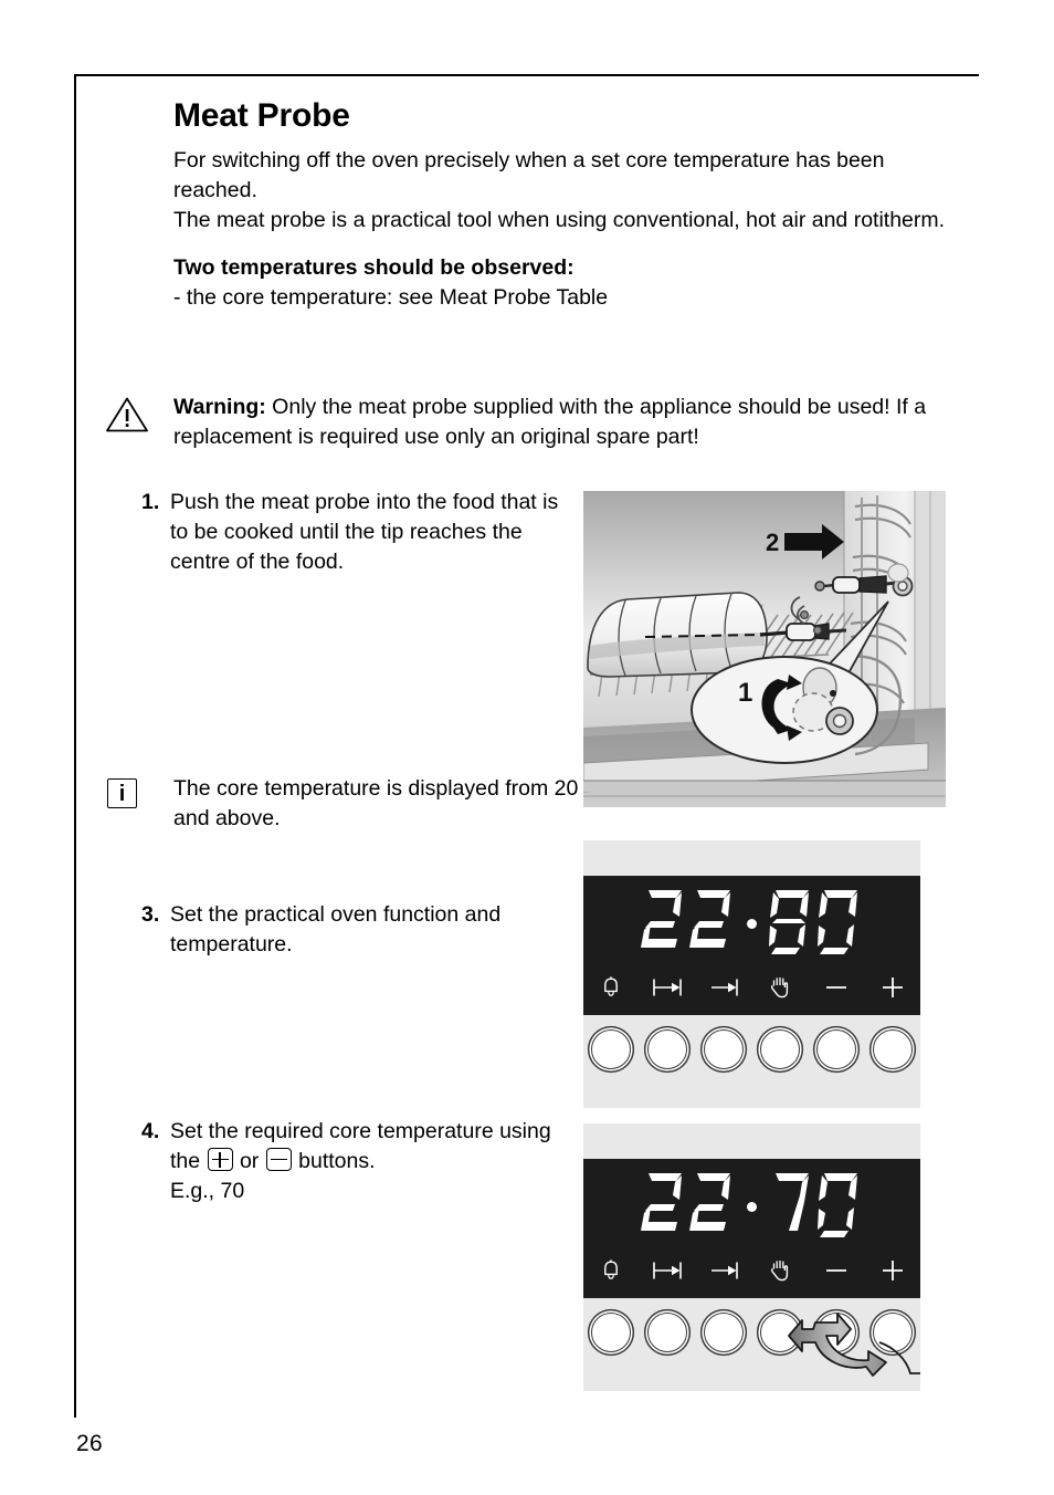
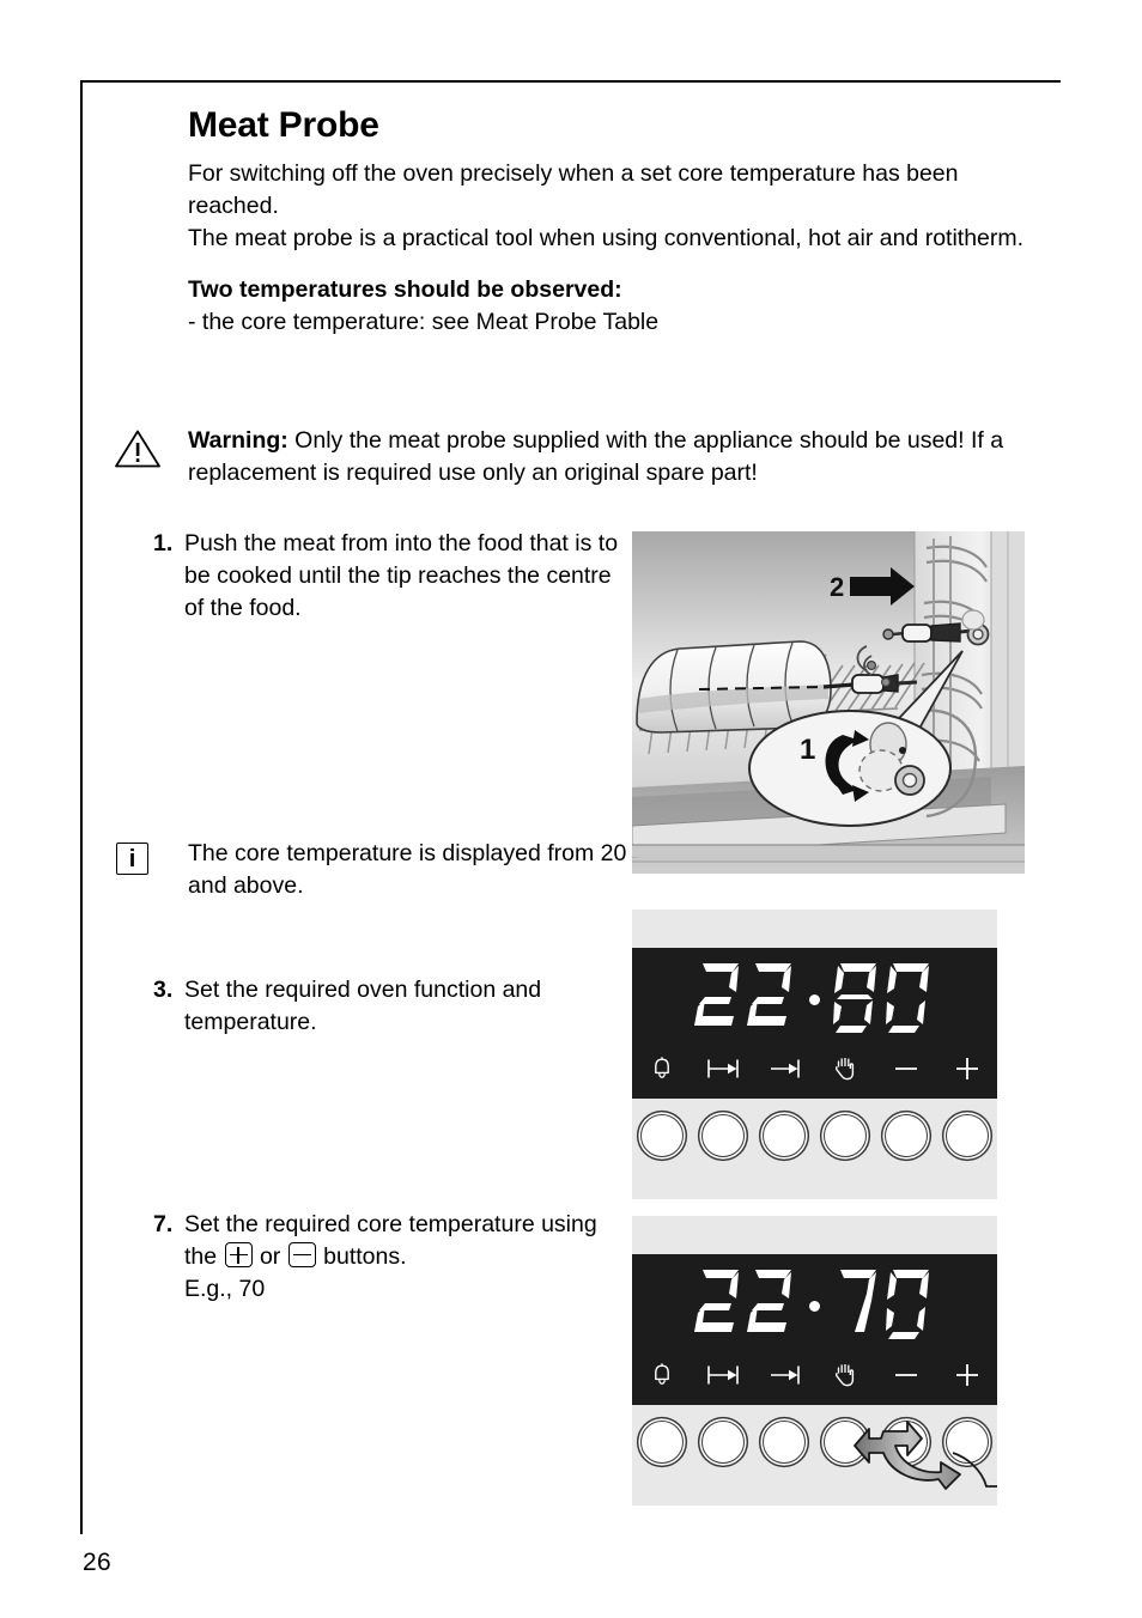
  Meat Probe
  For switching off the oven precisely when a set core temperature has been reached.
  The meat probe is a practical tool when using conventional, hot air and rotitherm.
  Two temperatures should be observed:
  - the core temperature: see Meat Probe Table
  Warning: Only the meat probe supplied with the appliance should be used! If a replacement is required use only an original spare part!
  1.
- Push the meat probe into the food that is to be cooked until the tip reaches the centre of the food.
+ Push the meat from into the food that is to be cooked until the tip reaches the centre of the food.
  i
  The core temperature is displayed from 20 and above.
  3.
- Set the practical oven function and temperature.
+ Set the required oven function and temperature.
- 4.
+ 7.
  Set the required core temperature using the or buttons.
  E.g., 70
  2
  1
  26
